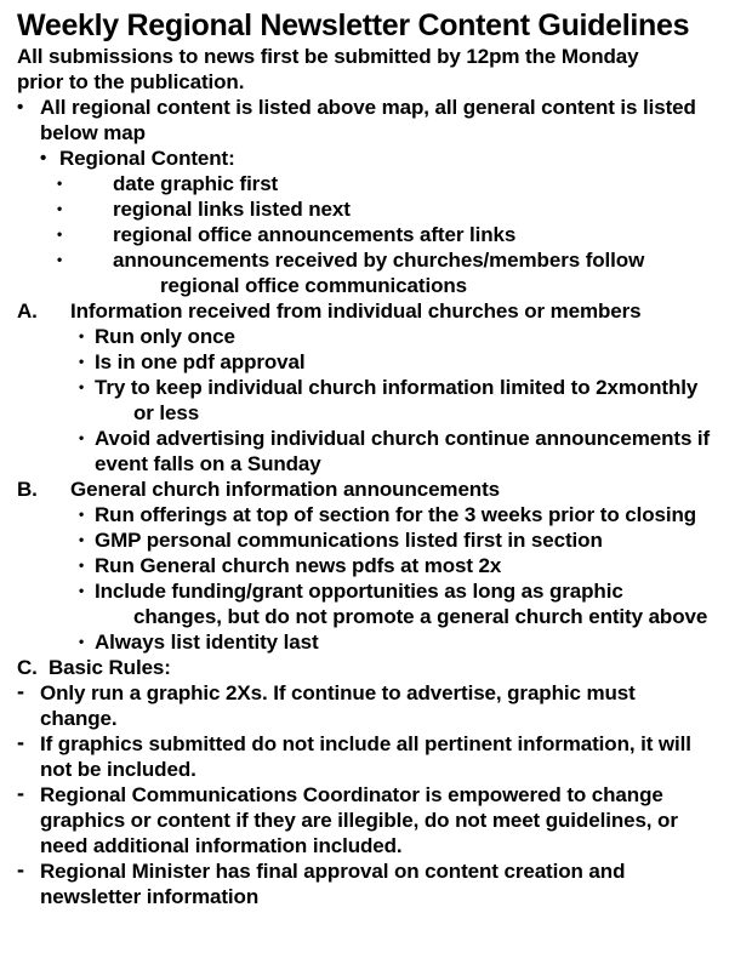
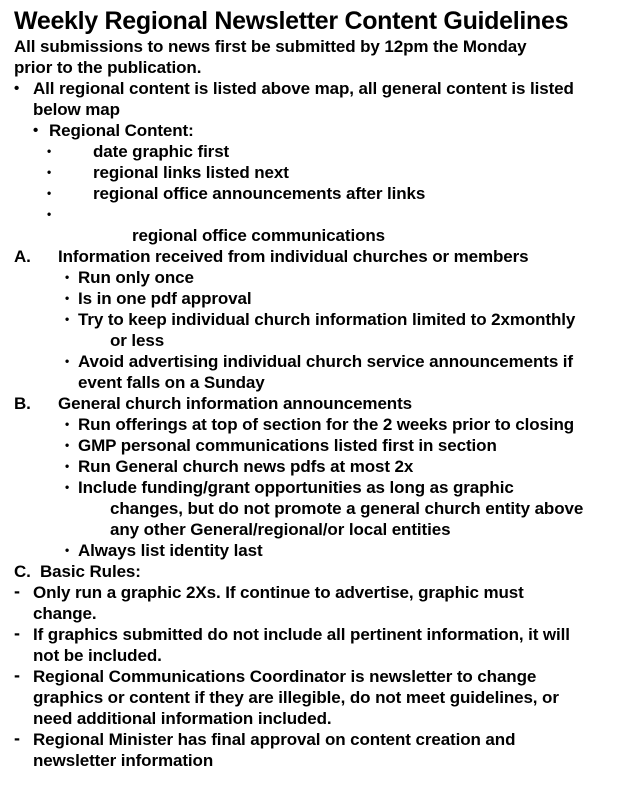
  Weekly Regional Newsletter Content Guidelines
  All submissions to news first be submitted by 12pm the Monday
  prior to the publication.
  •
  All regional content is listed above map, all general content is listed
  below map
  •
  Regional Content:
  •
  date graphic first
  •
  regional links listed next
  •
  regional office announcements after links
  •
- announcements received by churches/members follow
  regional office communications
  A.
  Information received from individual churches or members
  •
  Run only once
  •
  Is in one pdf approval
  •
  Try to keep individual church information limited to 2xmonthly
  or less
  •
- Avoid advertising individual church continue announcements if
+ Avoid advertising individual church service announcements if
  event falls on a Sunday
  B.
  General church information announcements
  •
- Run offerings at top of section for the 3 weeks prior to closing
+ Run offerings at top of section for the 2 weeks prior to closing
  •
  GMP personal communications listed first in section
  •
  Run General church news pdfs at most 2x
  •
  Include funding/grant opportunities as long as graphic
  changes, but do not promote a general church entity above
+ any other General/regional/or local entities
  •
  Always list identity last
  C.
  Basic Rules:
  -
  Only run a graphic 2Xs. If continue to advertise, graphic must
  change.
  -
  If graphics submitted do not include all pertinent information, it will
  not be included.
  -
- Regional Communications Coordinator is empowered to change
+ Regional Communications Coordinator is newsletter to change
  graphics or content if they are illegible, do not meet guidelines, or
  need additional information included.
  -
  Regional Minister has final approval on content creation and
  newsletter information
